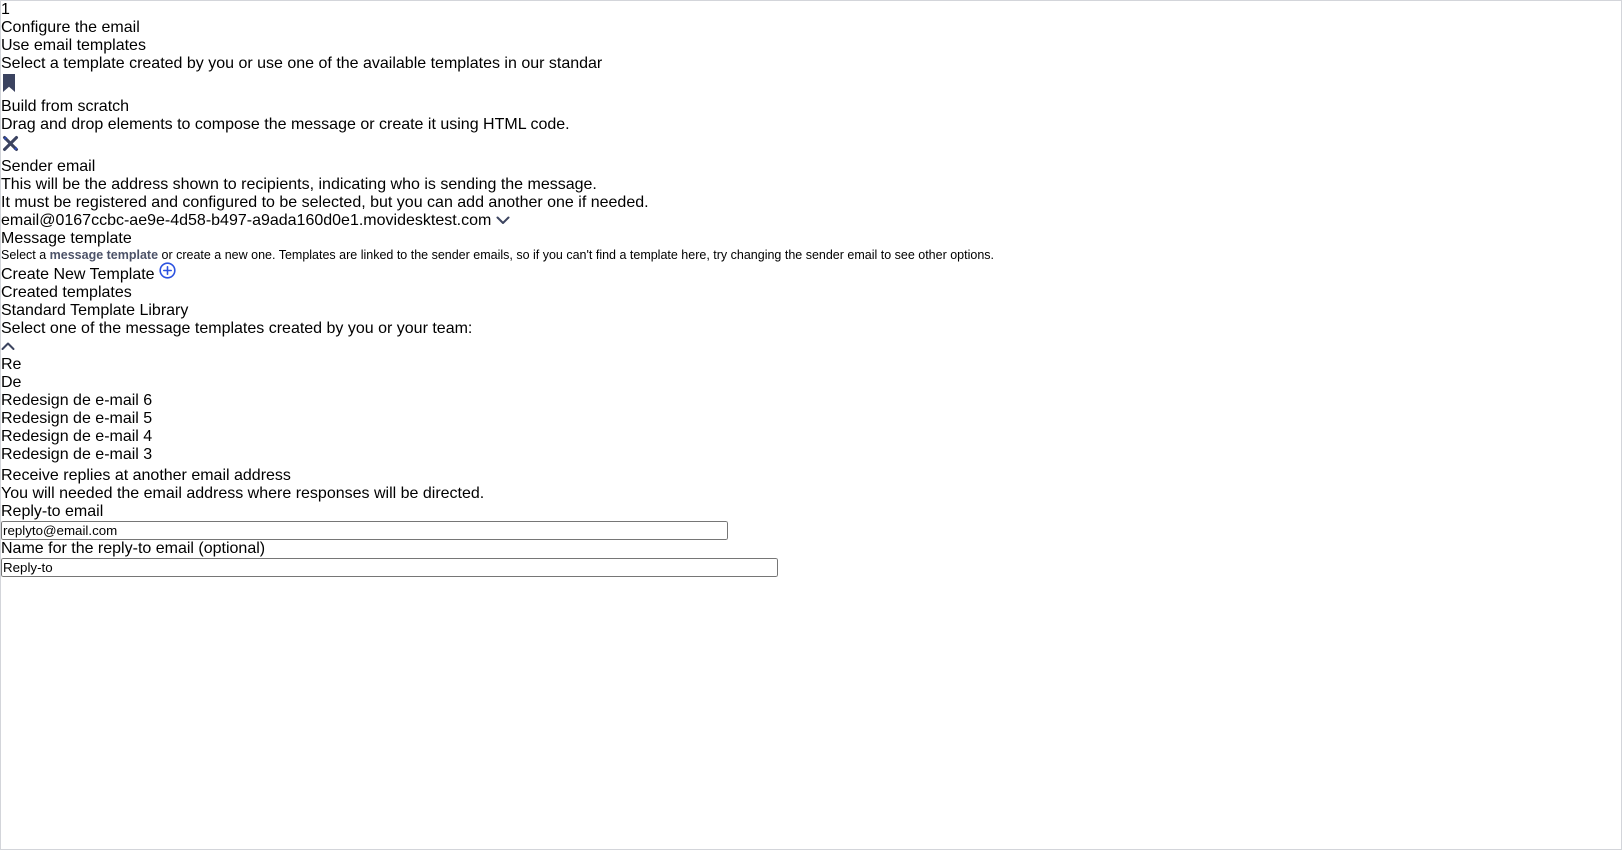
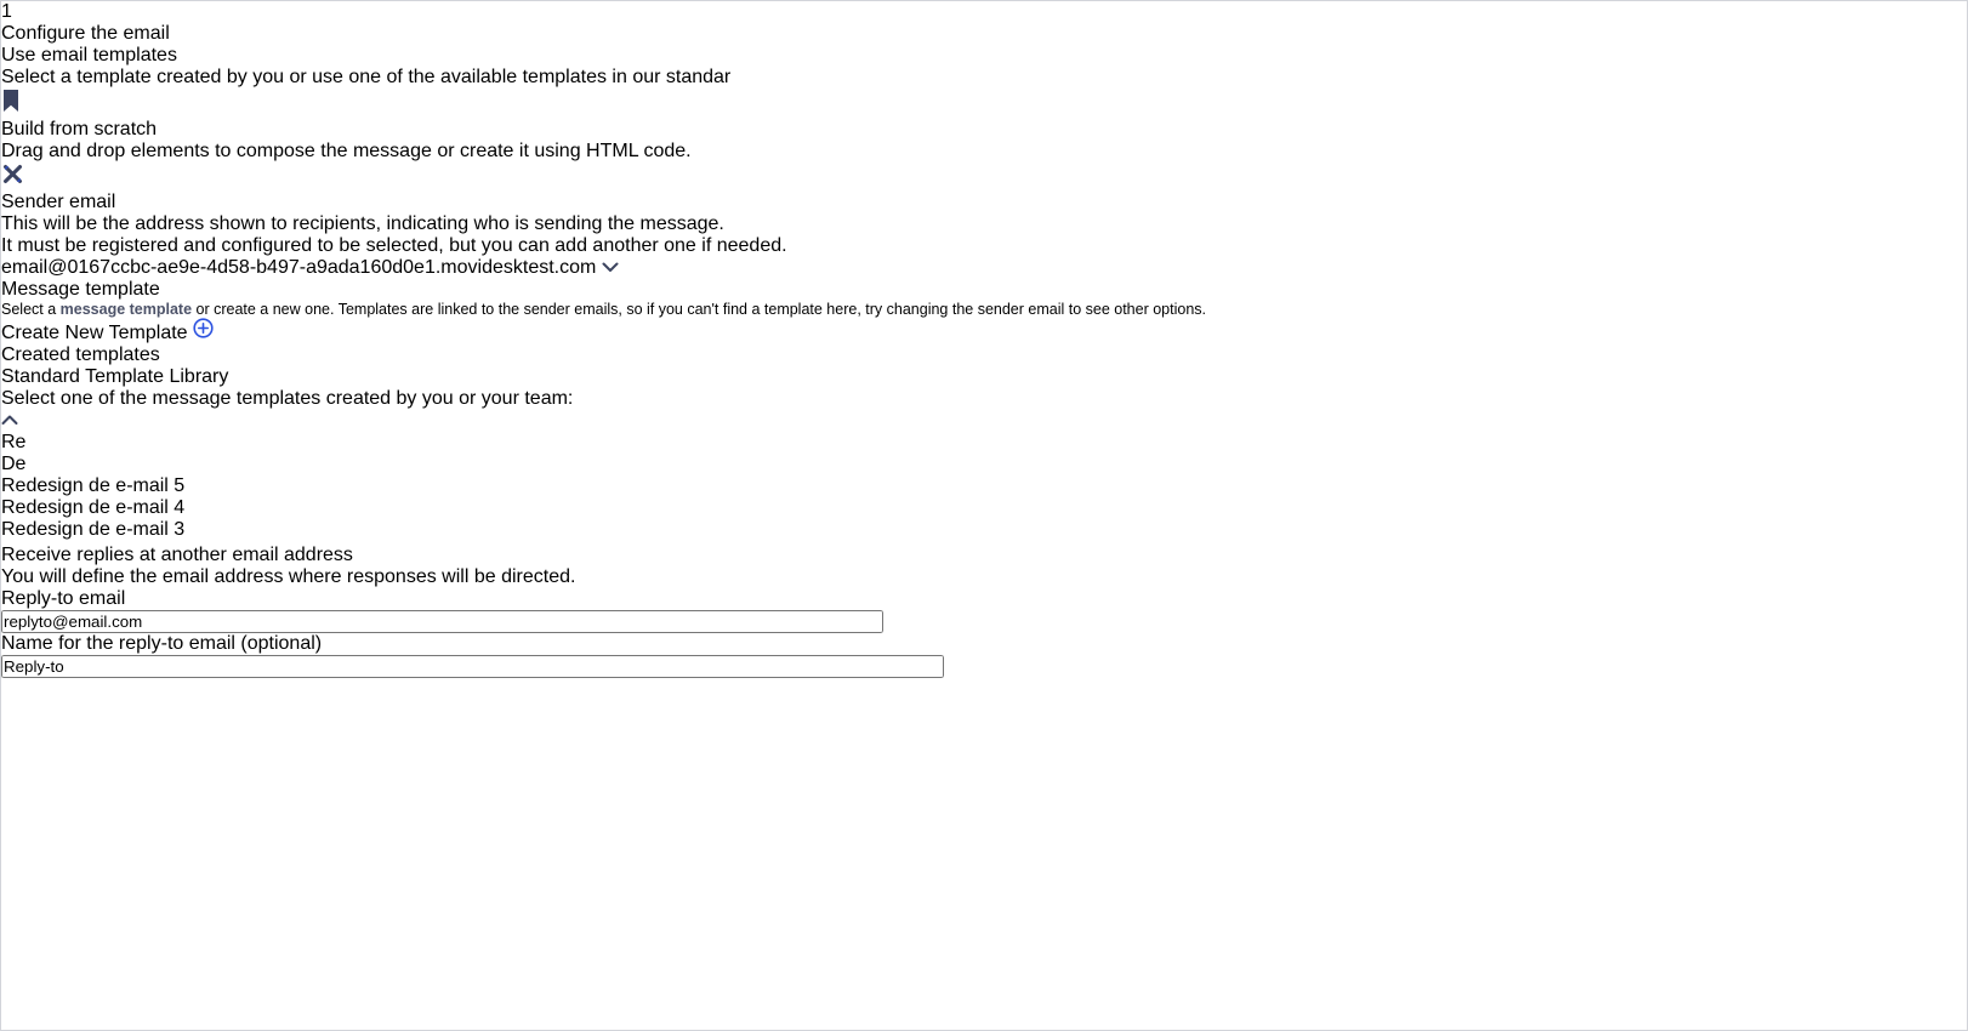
  1
  Configure the email
  Use email templates
  Select a template created by you or use one of the available templates in our standar
  Build from scratch
  Drag and drop elements to compose the message or create it using HTML code.
  Sender email
  This will be the address shown to recipients, indicating who is sending the message.
  It must be registered and configured to be selected, but you can add another one if needed.
  email@0167ccbc-ae9e-4d58-b497-a9ada160d0e1.movidesktest.com
  Message template
  Select a message template or create a new one. Templates are linked to the sender emails, so if you can't find a template here, try changing the sender email to see other options.
  Create New Template
  Created templates
  Standard Template Library
  Select one of the message templates created by you or your team:
  Re
  De
- Redesign de e-mail 6
  Redesign de e-mail 5
  Redesign de e-mail 4
  Redesign de e-mail 3
  Receive replies at another email address
- You will needed the email address where responses will be directed.
+ You will define the email address where responses will be directed.
  Reply-to email
  replyto@email.com
  Name for the reply-to email (optional)
  Reply-to
